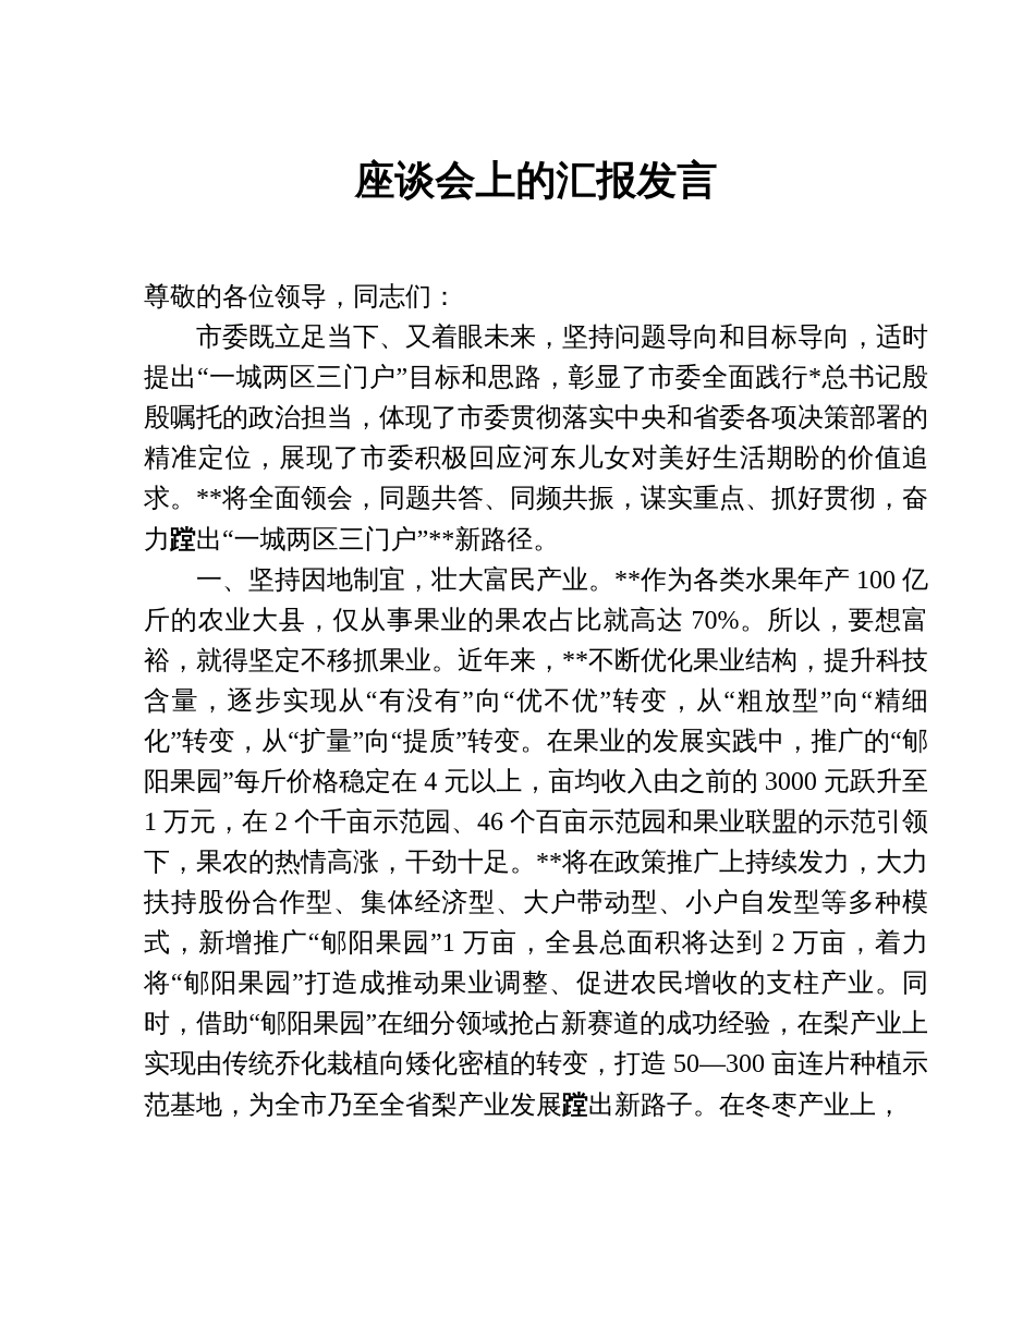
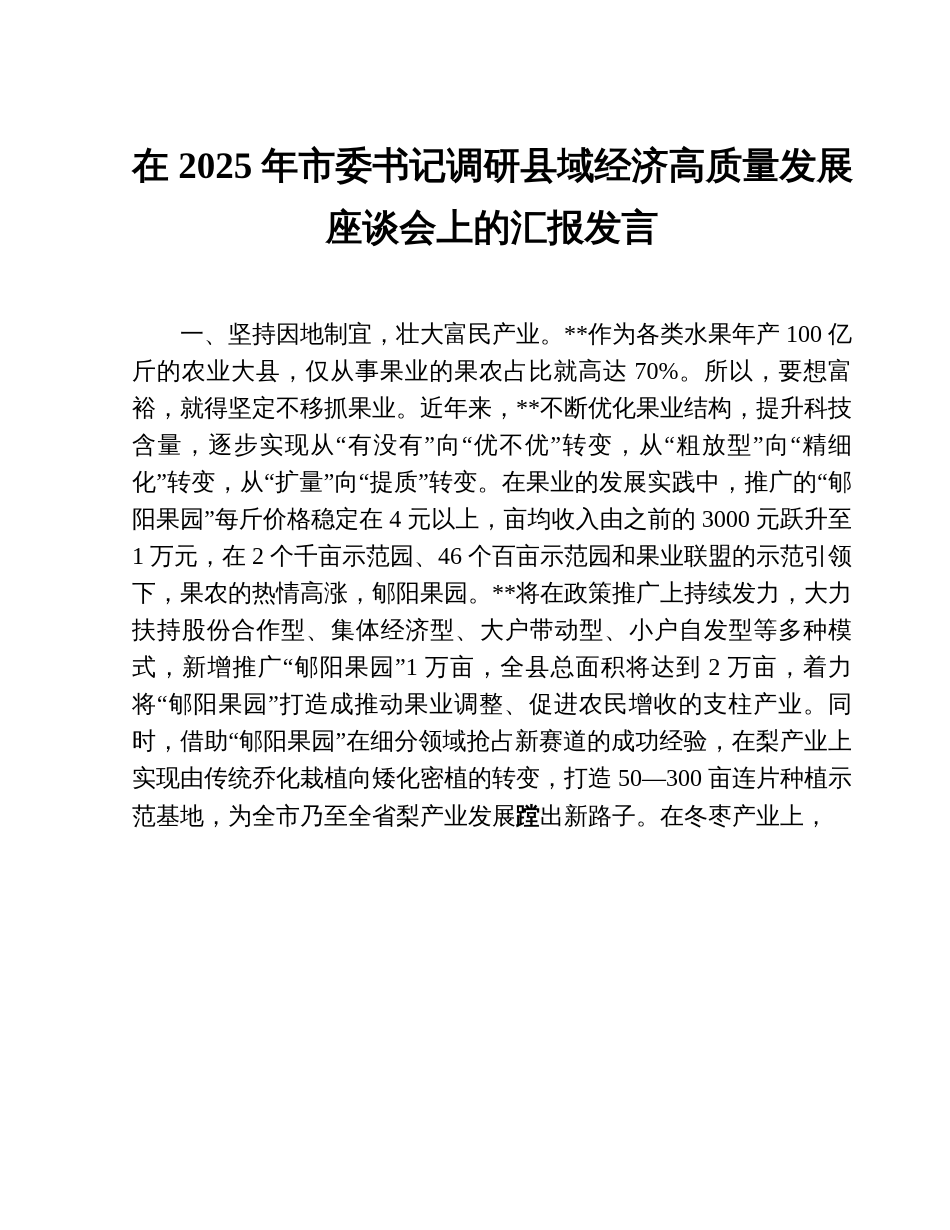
+ 在 2025 年市委书记调研县域经济高质量发展
  座谈会上的汇报发言
- 尊敬的各位领导，同志们：
- 市委既立足当下、又着眼未来，坚持问题导向和目标导向，适时提出“一城两区三门户”目标和思路，彰显了市委全面践行*总书记殷殷嘱托的政治担当，体现了市委贯彻落实中央和省委各项决策部署的精准定位，展现了市委积极回应河东儿女对美好生活期盼的价值追求。**将全面领会，同题共答、同频共振，谋实重点、抓好贯彻，奋力蹚出“一城两区三门户”**新路径。
- 一、坚持因地制宜，壮大富民产业。**作为各类水果年产 100 亿斤的农业大县，仅从事果业的果农占比就高达 70%。所以，要想富裕，就得坚定不移抓果业。近年来，**不断优化果业结构，提升科技含量，逐步实现从“有没有”向“优不优”转变，从“粗放型”向“精细化”转变，从“扩量”向“提质”转变。在果业的发展实践中，推广的“郇阳果园”每斤价格稳定在 4 元以上，亩均收入由之前的 3000 元跃升至 1 万元，在 2 个千亩示范园、46 个百亩示范园和果业联盟的示范引领下，果农的热情高涨，干劲十足。**将在政策推广上持续发力，大力扶持股份合作型、集体经济型、大户带动型、小户自发型等多种模式，新增推广“郇阳果园”1 万亩，全县总面积将达到 2 万亩，着力将“郇阳果园”打造成推动果业调整、促进农民增收的支柱产业。同时，借助“郇阳果园”在细分领域抢占新赛道的成功经验，在梨产业上实现由传统乔化栽植向矮化密植的转变，打造 50—300 亩连片种植示范基地，为全市乃至全省梨产业发展蹚出新路子。在冬枣产业上，
+ 一、坚持因地制宜，壮大富民产业。**作为各类水果年产 100 亿斤的农业大县，仅从事果业的果农占比就高达 70%。所以，要想富裕，就得坚定不移抓果业。近年来，**不断优化果业结构，提升科技含量，逐步实现从“有没有”向“优不优”转变，从“粗放型”向“精细化”转变，从“扩量”向“提质”转变。在果业的发展实践中，推广的“郇阳果园”每斤价格稳定在 4 元以上，亩均收入由之前的 3000 元跃升至 1 万元，在 2 个千亩示范园、46 个百亩示范园和果业联盟的示范引领下，果农的热情高涨，郇阳果园。**将在政策推广上持续发力，大力扶持股份合作型、集体经济型、大户带动型、小户自发型等多种模式，新增推广“郇阳果园”1 万亩，全县总面积将达到 2 万亩，着力将“郇阳果园”打造成推动果业调整、促进农民增收的支柱产业。同时，借助“郇阳果园”在细分领域抢占新赛道的成功经验，在梨产业上实现由传统乔化栽植向矮化密植的转变，打造 50—300 亩连片种植示范基地，为全市乃至全省梨产业发展蹚出新路子。在冬枣产业上，
